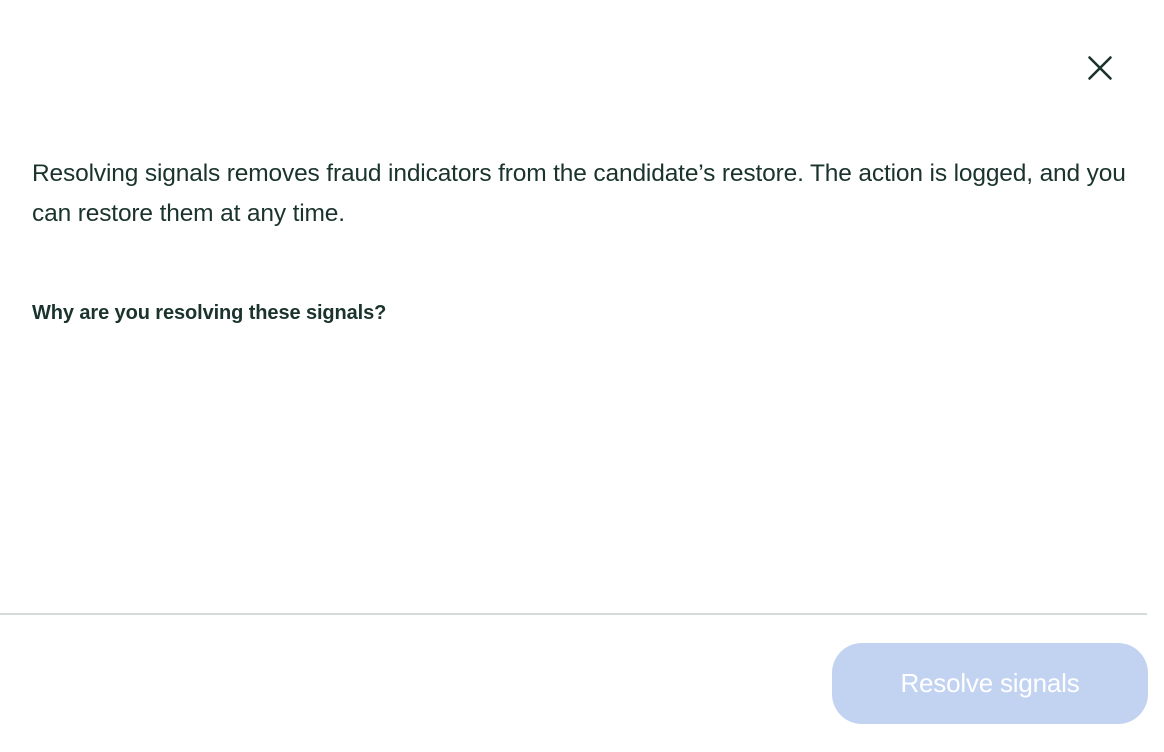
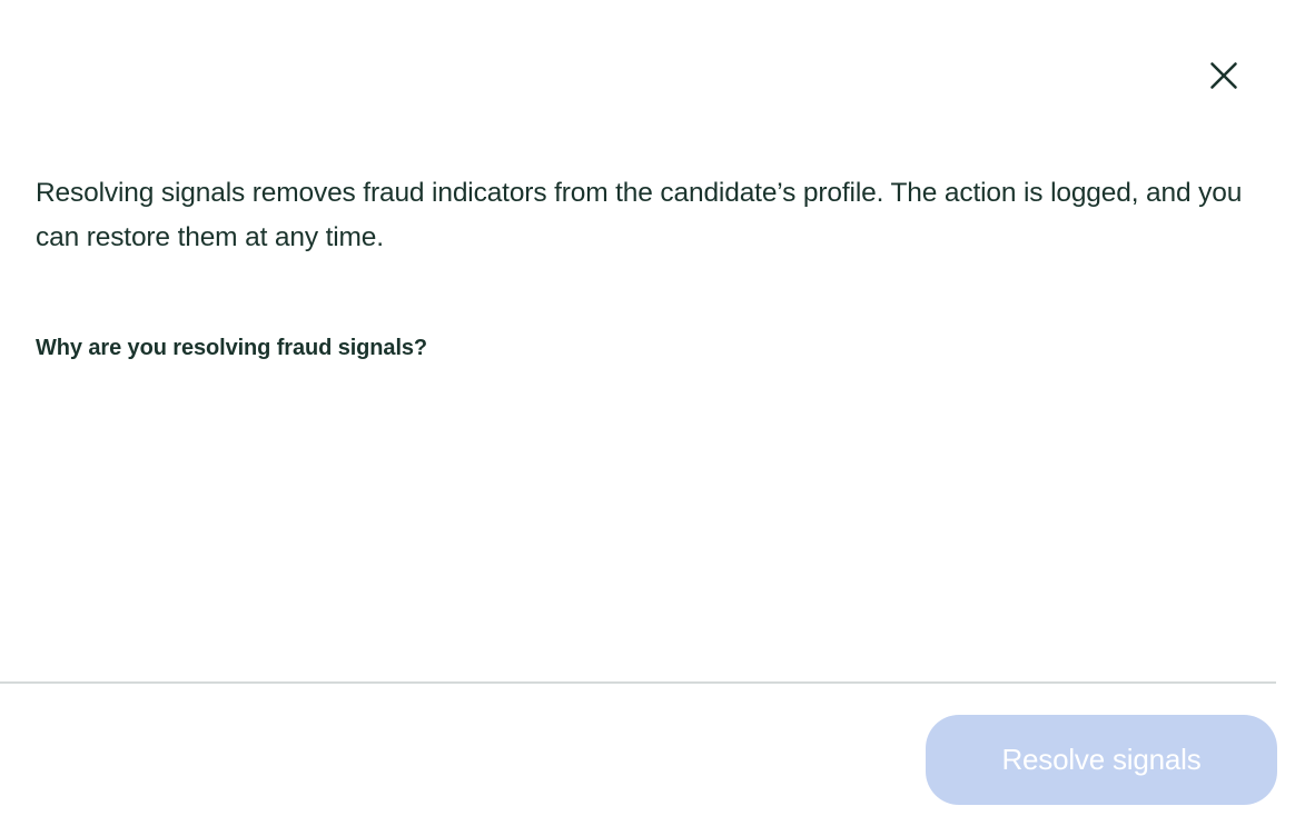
- Resolving signals removes fraud indicators from the candidate’s restore. The action is logged, and you can restore them at any time.
+ Resolving signals removes fraud indicators from the candidate’s profile. The action is logged, and you can restore them at any time.
- Why are you resolving these signals?
+ Why are you resolving fraud signals?
  Resolve signals
